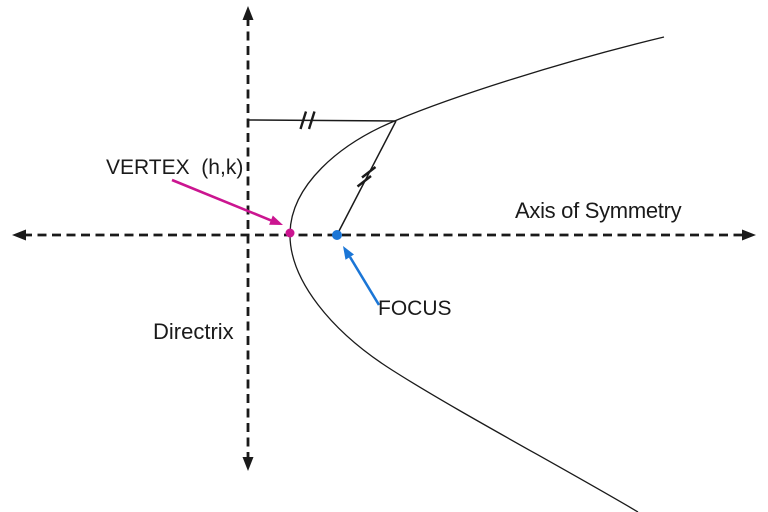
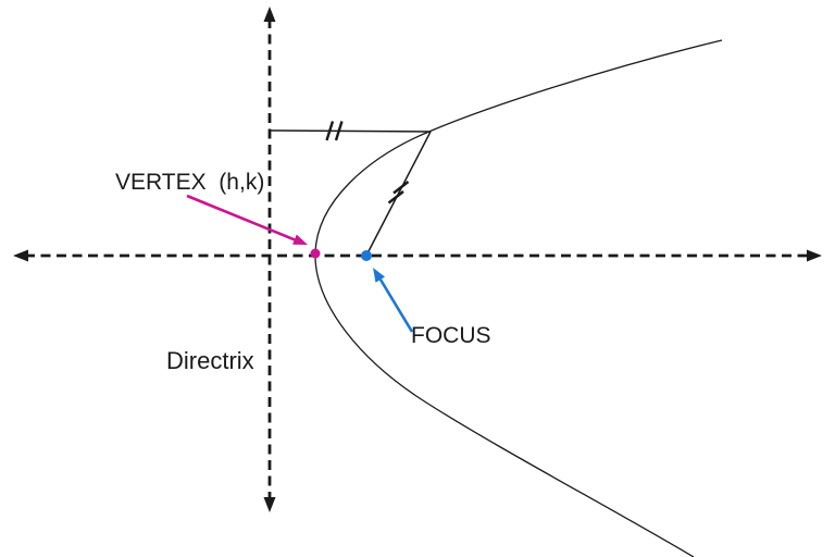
  VERTEX (h,k)
- Axis of Symmetry
  FOCUS
  Directrix
